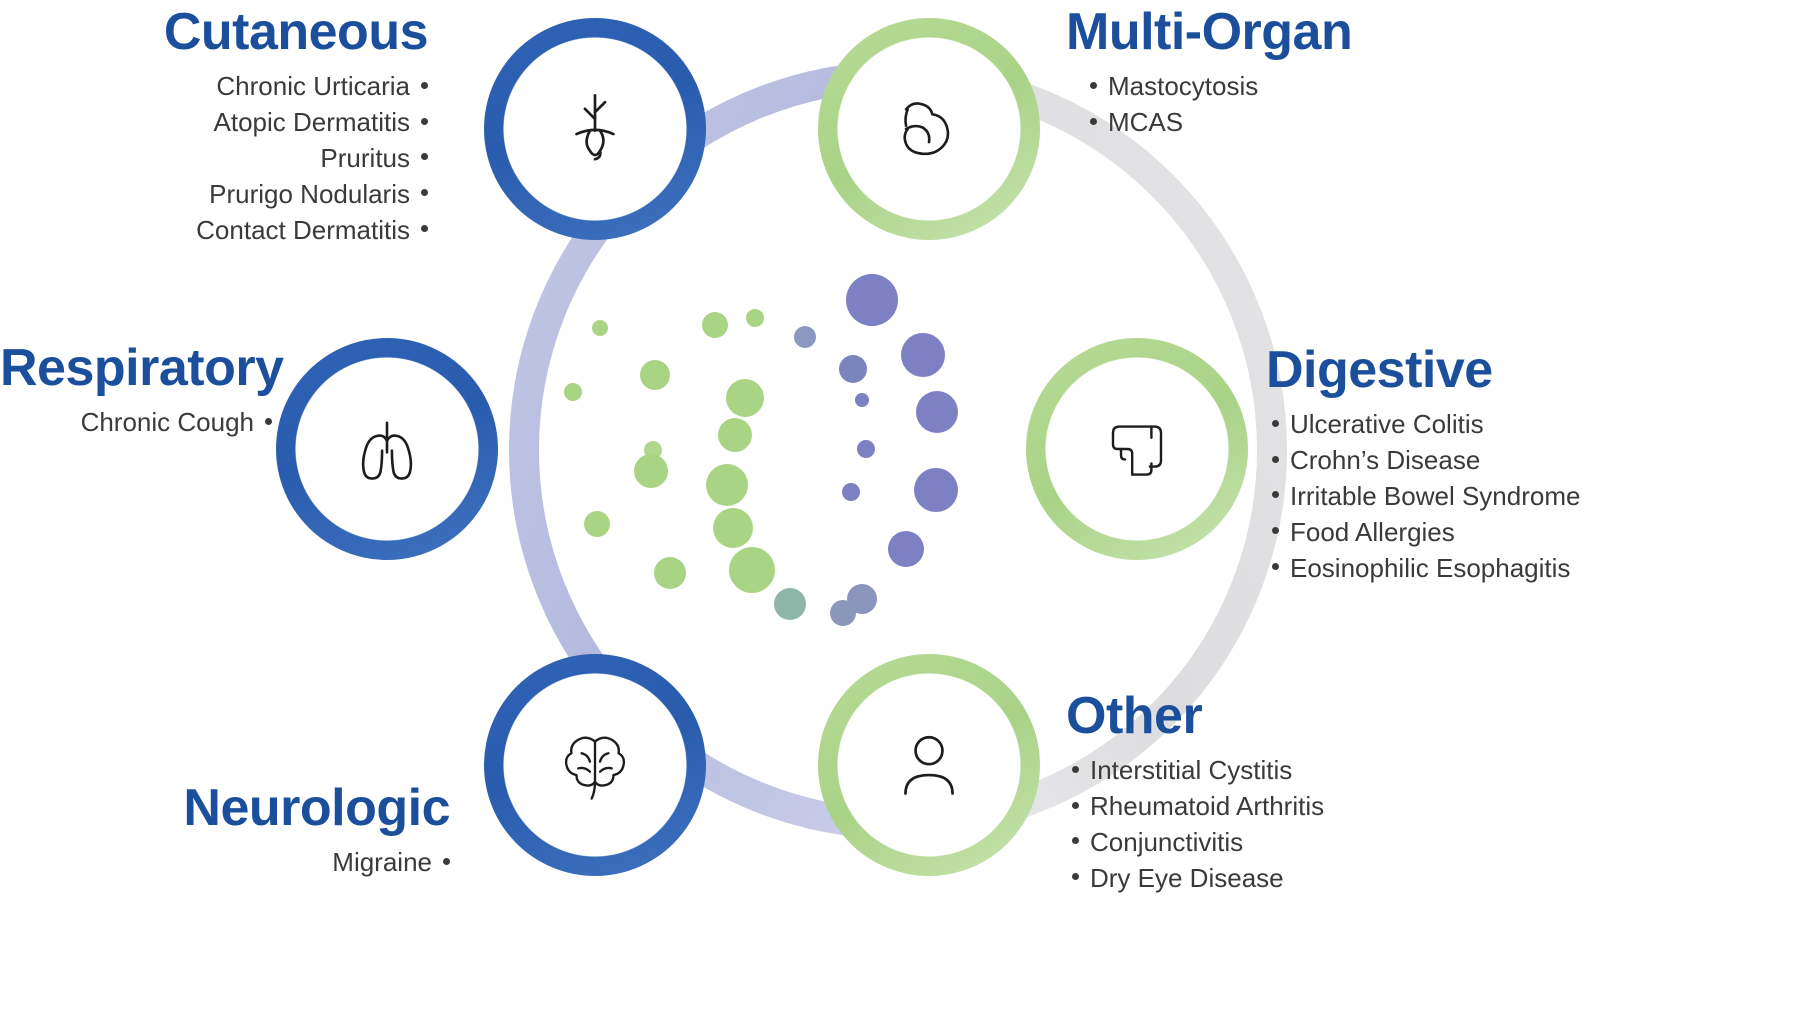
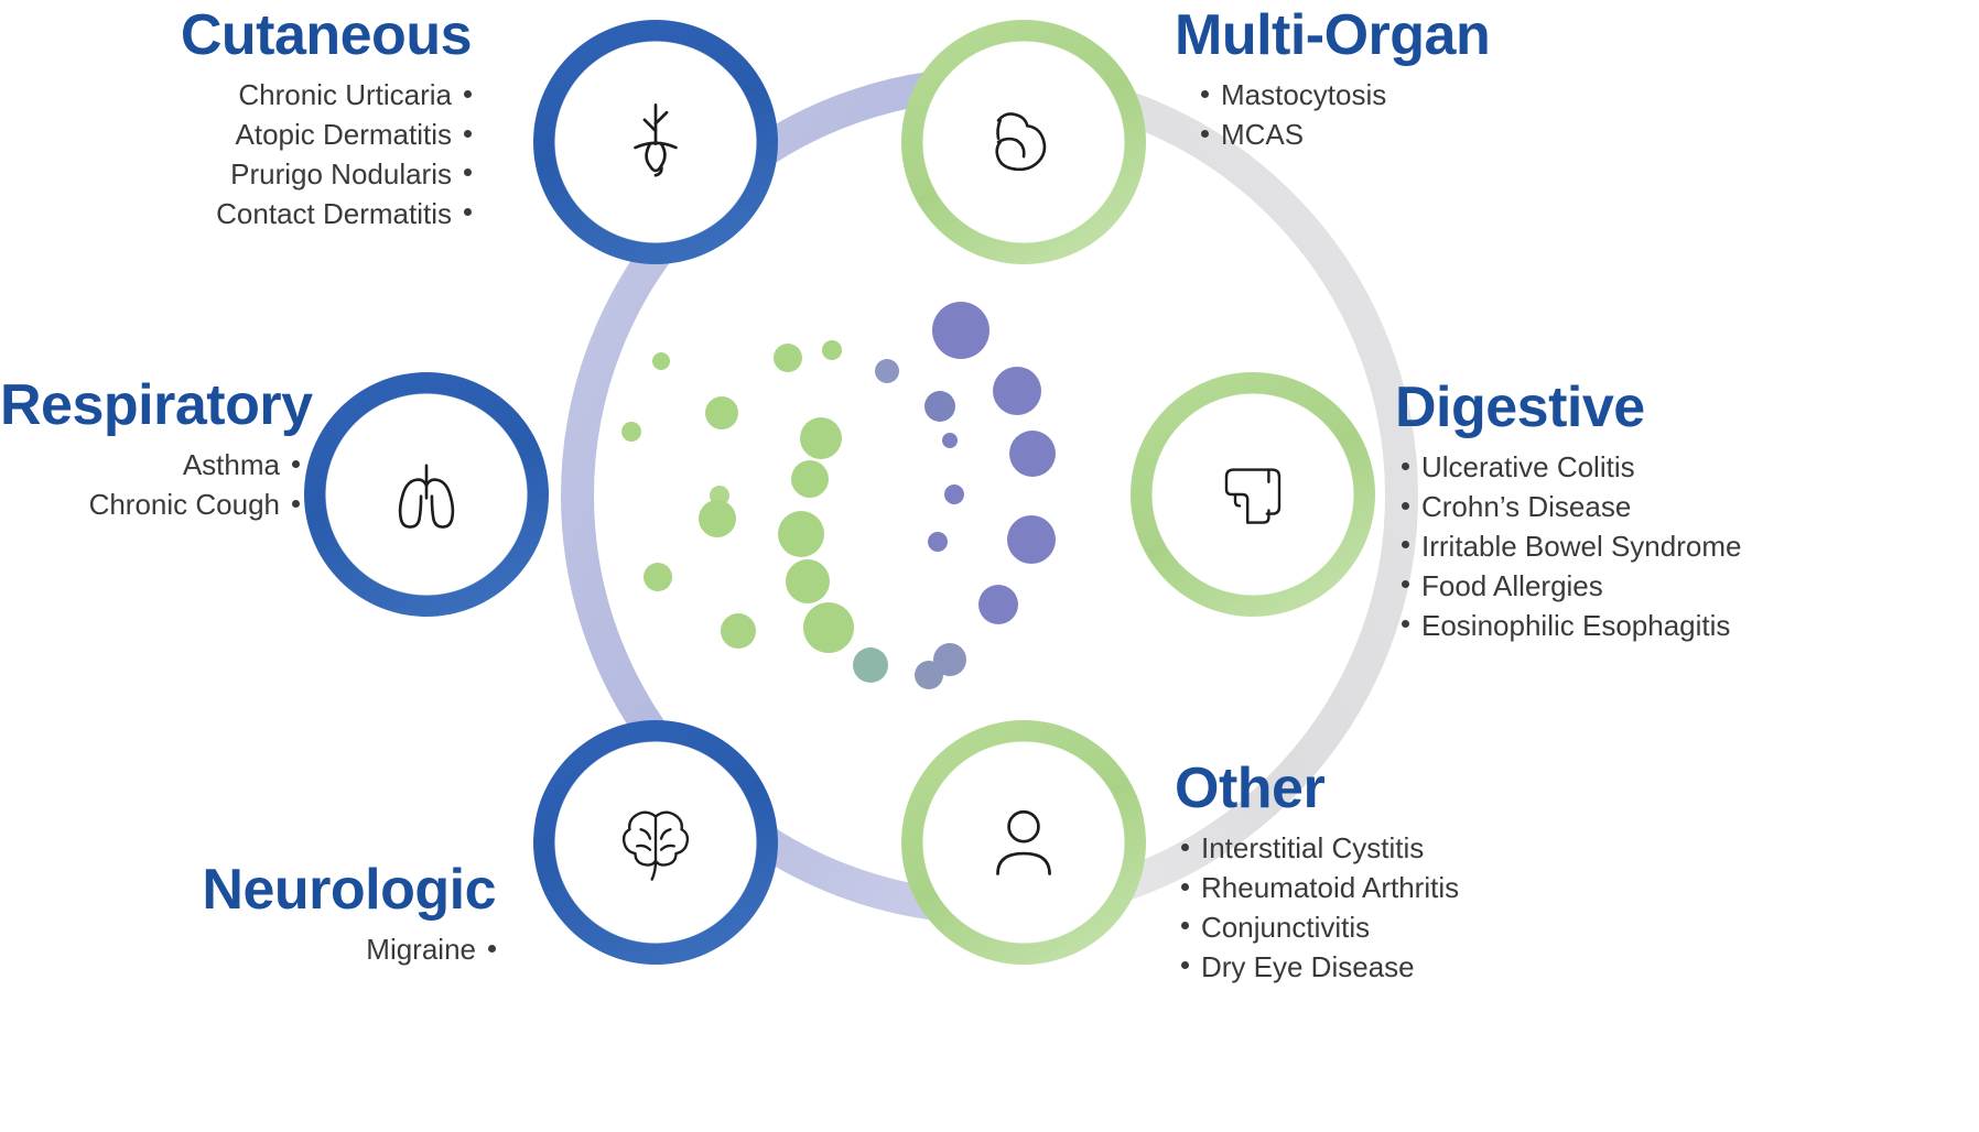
  Cutaneous
  Chronic Urticaria
  Atopic Dermatitis
- Pruritus
  Prurigo Nodularis
  Contact Dermatitis
  Multi-Organ
  Mastocytosis
  MCAS
  Digestive
  Ulcerative Colitis
  Crohn’s Disease
  Irritable Bowel Syndrome
  Food Allergies
  Eosinophilic Esophagitis
  Other
  Interstitial Cystitis
  Rheumatoid Arthritis
  Conjunctivitis
  Dry Eye Disease
  Neurologic
  Migraine
  Respiratory
+ Asthma
  Chronic Cough
